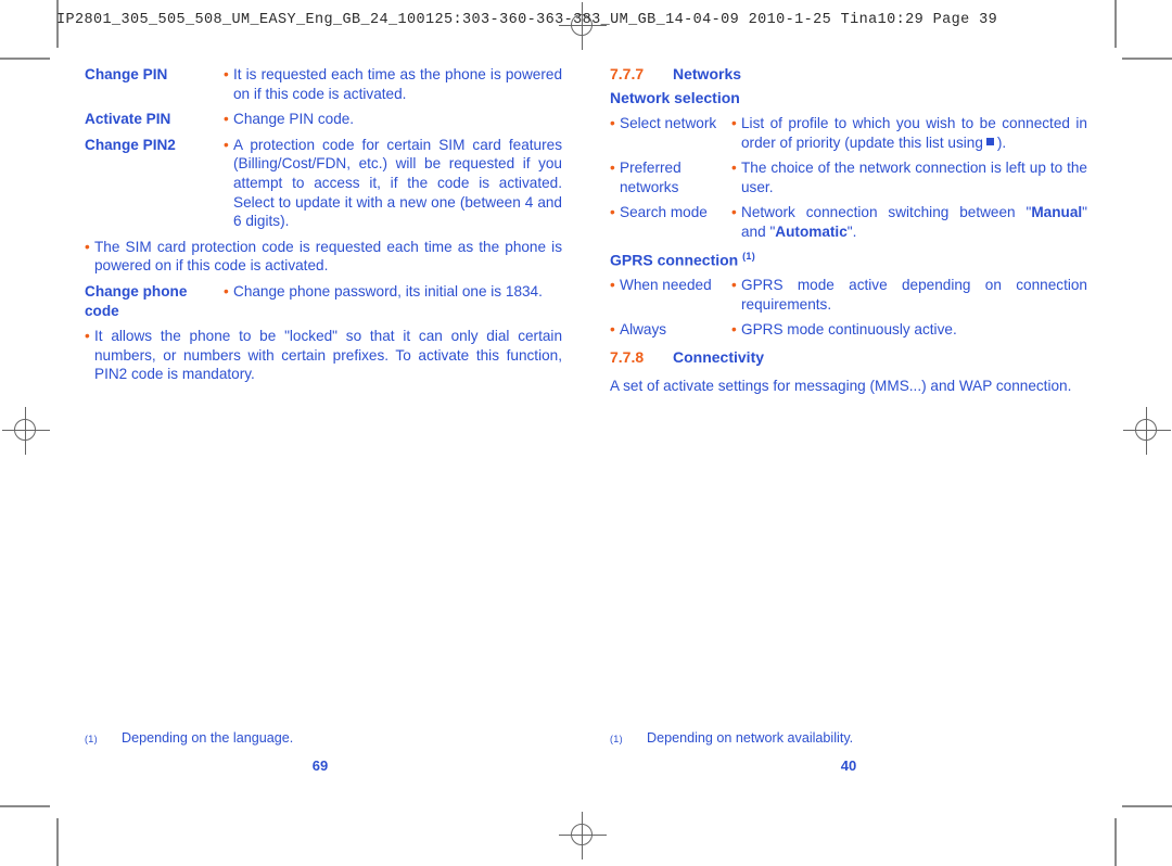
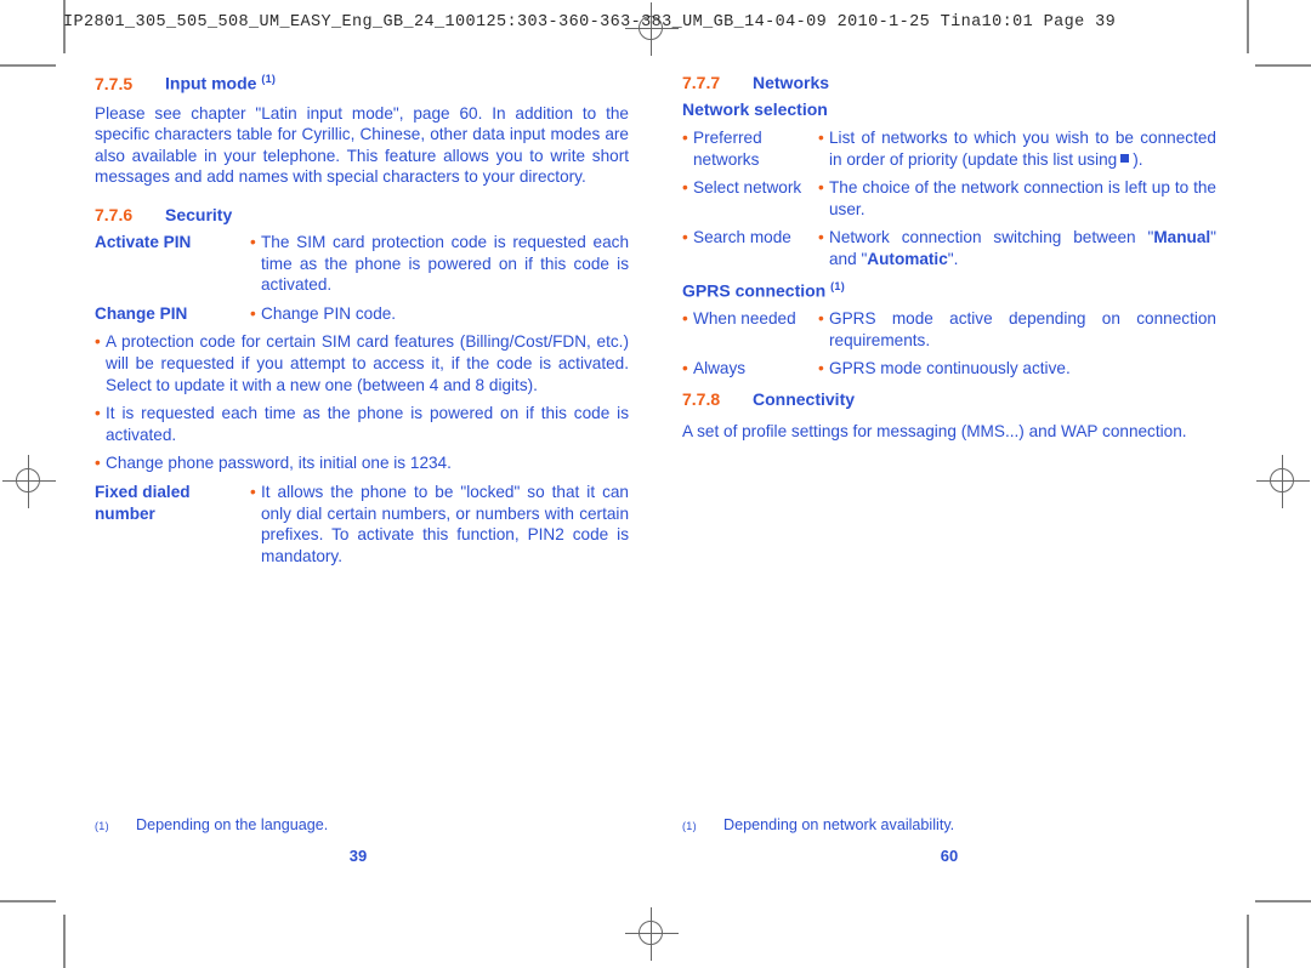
- IP2801_305_505_508_UM_EASY_Eng_GB_24_100125:303-360-363-383_UM_GB_14-04-09 2010-1-25 Tina10:29 Page 39
+ IP2801_305_505_508_UM_EASY_Eng_GB_24_100125:303-360-363-383_UM_GB_14-04-09 2010-1-25 Tina10:01 Page 39
+ 7.7.5
+ Input mode (1)
+ Please see chapter "Latin input mode", page 60. In addition to the specific characters table for Cyrillic, Chinese, other data input modes are also available in your telephone. This feature allows you to write short messages and add names with special characters to your directory.
+ 7.7.6
+ Security
- Change PIN
+ Activate PIN
  •
- It is requested each time as the phone is powered on if this code is activated.
+ The SIM card protection code is requested each time as the phone is powered on if this code is activated.
- Activate PIN
+ Change PIN
  •
  Change PIN code.
- Change PIN2
  •
- A protection code for certain SIM card features (Billing/Cost/FDN, etc.) will be requested if you attempt to access it, if the code is activated. Select to update it with a new one (between 4 and 6 digits).
+ A protection code for certain SIM card features (Billing/Cost/FDN, etc.) will be requested if you attempt to access it, if the code is activated. Select to update it with a new one (between 4 and 8 digits).
  •
- The SIM card protection code is requested each time as the phone is powered on if this code is activated.
+ It is requested each time as the phone is powered on if this code is activated.
- Change phone code
  •
- Change phone password, its initial one is 1834.
+ Change phone password, its initial one is 1234.
+ Fixed dialed number
  •
  It allows the phone to be "locked" so that it can only dial certain numbers, or numbers with certain prefixes. To activate this function, PIN2 code is mandatory.
  7.7.7
  Networks
  Network selection
  •
- Select network
+ Preferred networks
  •
- List of profile to which you wish to be connected in order of priority (update this list using ).
+ List of networks to which you wish to be connected in order of priority (update this list using ).
  •
- Preferred networks
+ Select network
  •
  The choice of the network connection is left up to the user.
  •
  Search mode
  •
  Network connection switching between "Manual" and "Automatic".
  GPRS connection (1)
  •
  When needed
  •
  GPRS mode active depending on connection requirements.
  •
  Always
  •
  GPRS mode continuously active.
  7.7.8
  Connectivity
- A set of activate settings for messaging (MMS...) and WAP connection.
+ A set of profile settings for messaging (MMS...) and WAP connection.
  (1)
  Depending on the language.
- 69
+ 39
  (1)
  Depending on network availability.
- 40
+ 60
